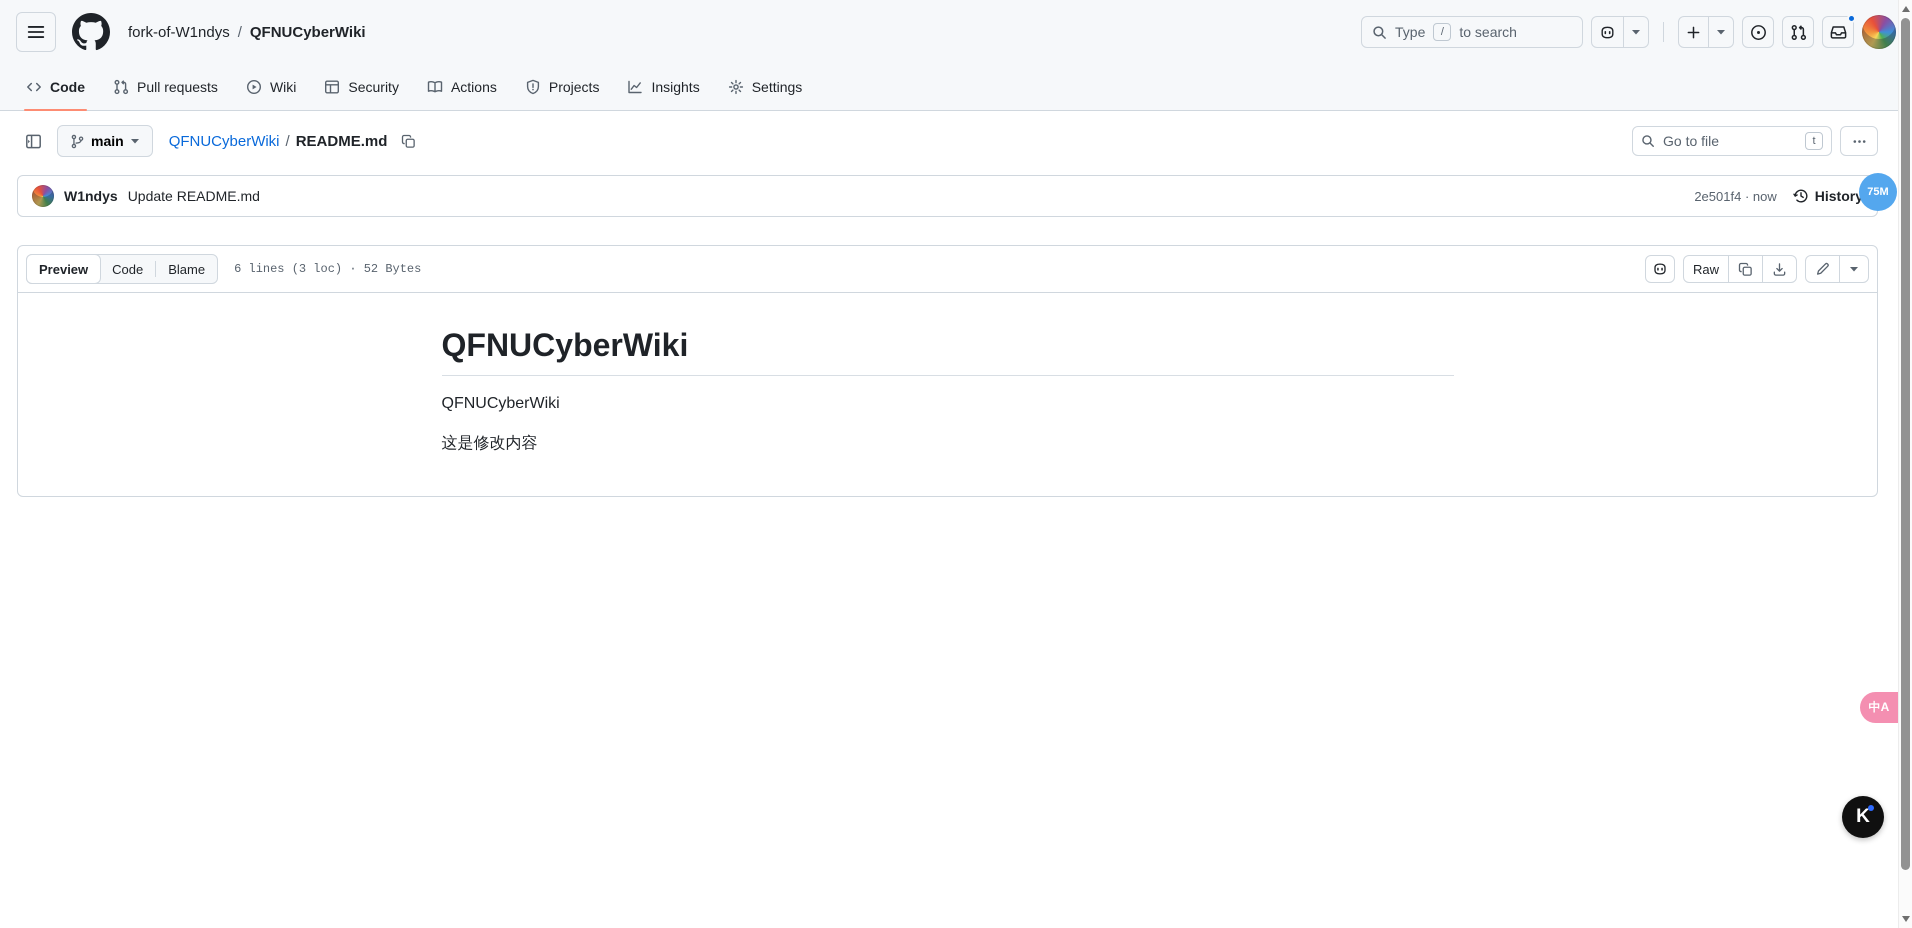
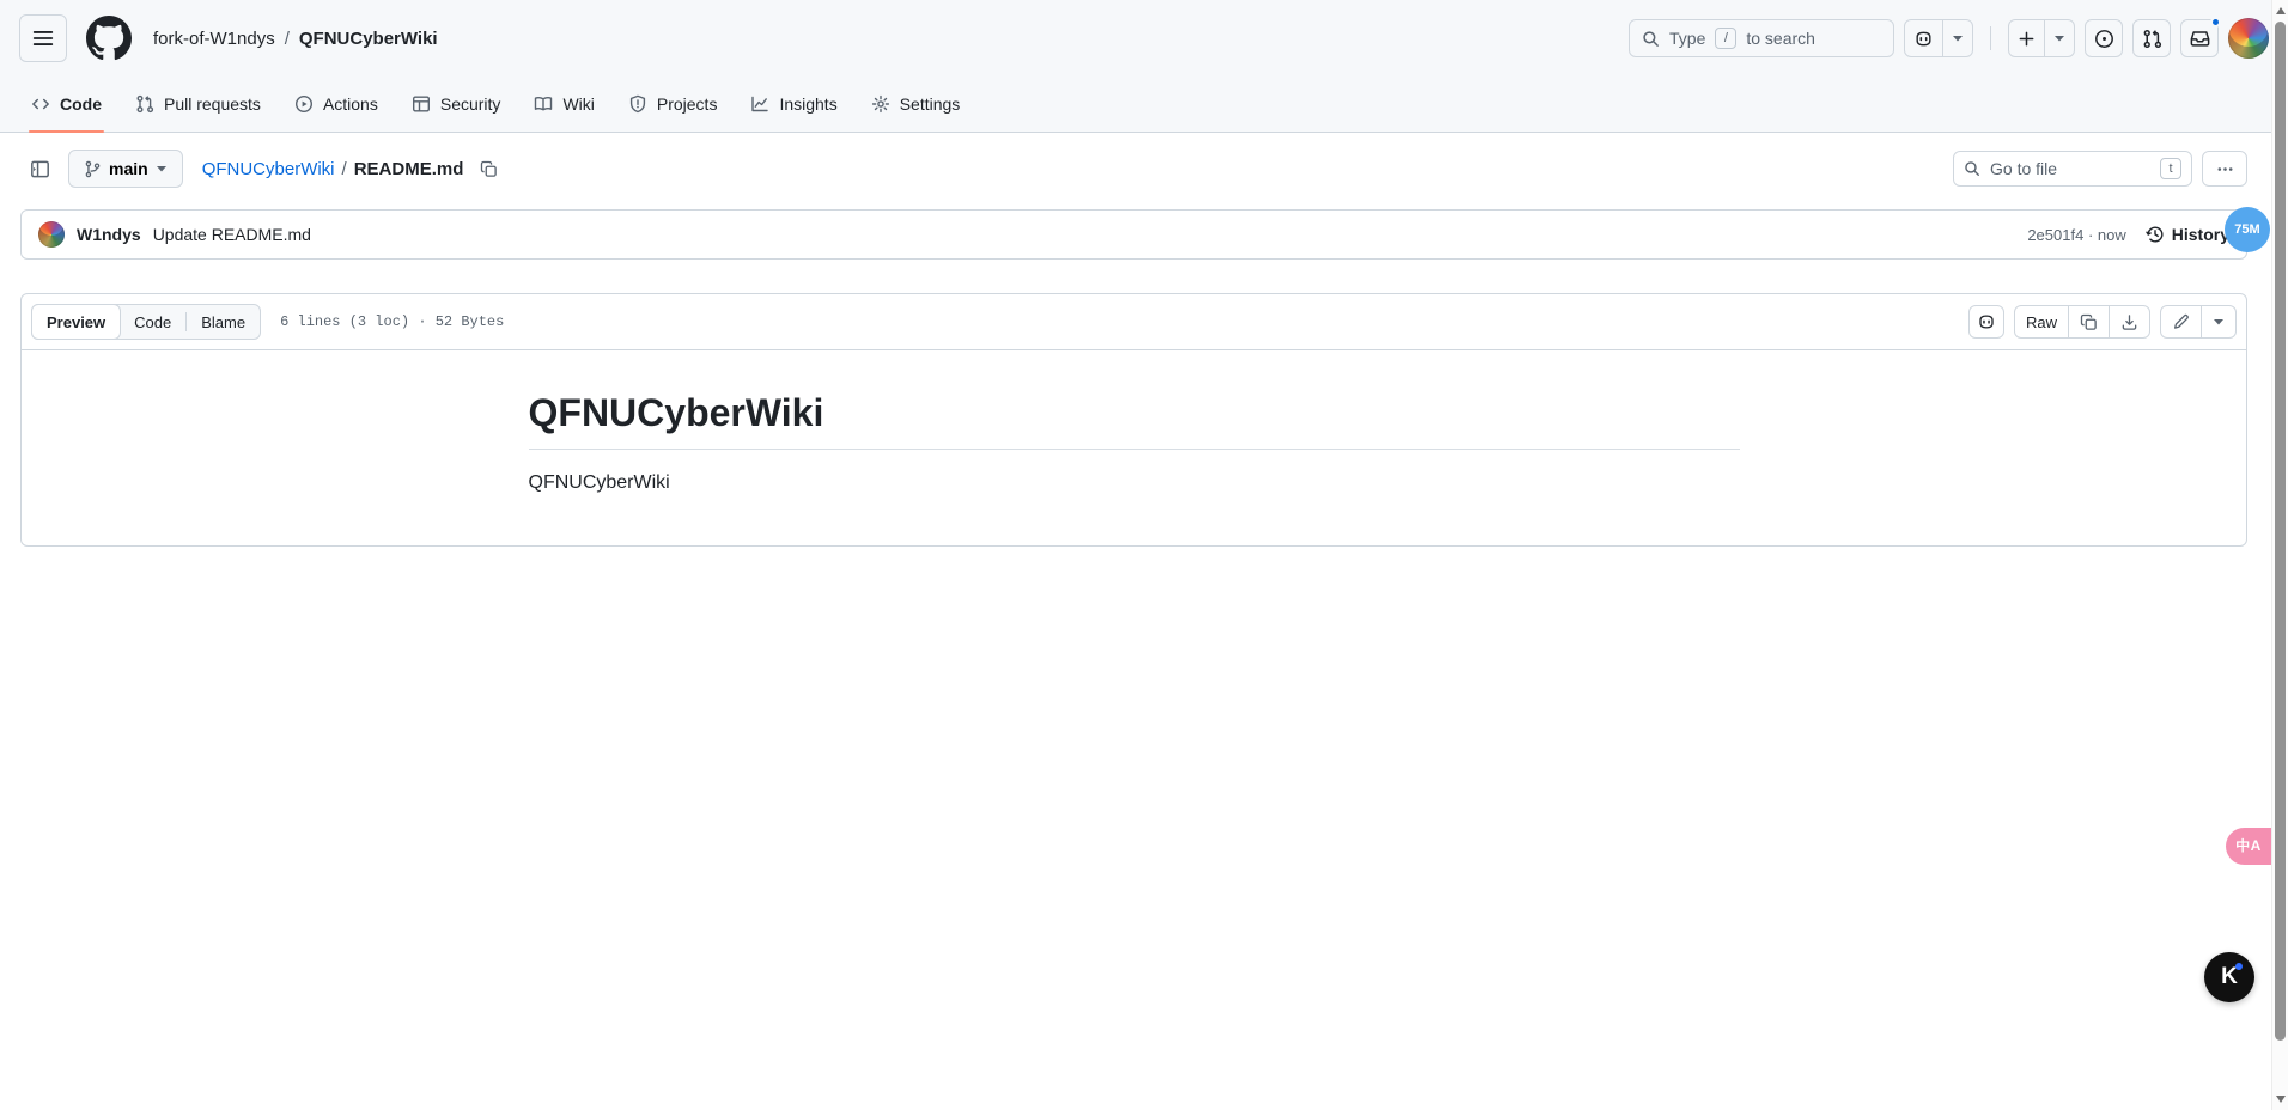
  fork-of-W1ndys
  /
  QFNUCyberWiki
  Type
  /
  to search
  Code
  Pull requests
- Wiki
+ Actions
  Security
- Actions
+ Wiki
  Projects
  Insights
  Settings
  main
  QFNUCyberWiki
  /
  README.md
  Go to file
  t
  W1ndys
  Update README.md
  2e501f4 · now
  Histor
  Preview
  Code
  Blame
  6 lines (3 loc) · 52 Bytes
  Raw
  QFNUCyberWiki
  QFNUCyberWiki
- 这是修改内容
  75M
  中A
  K
